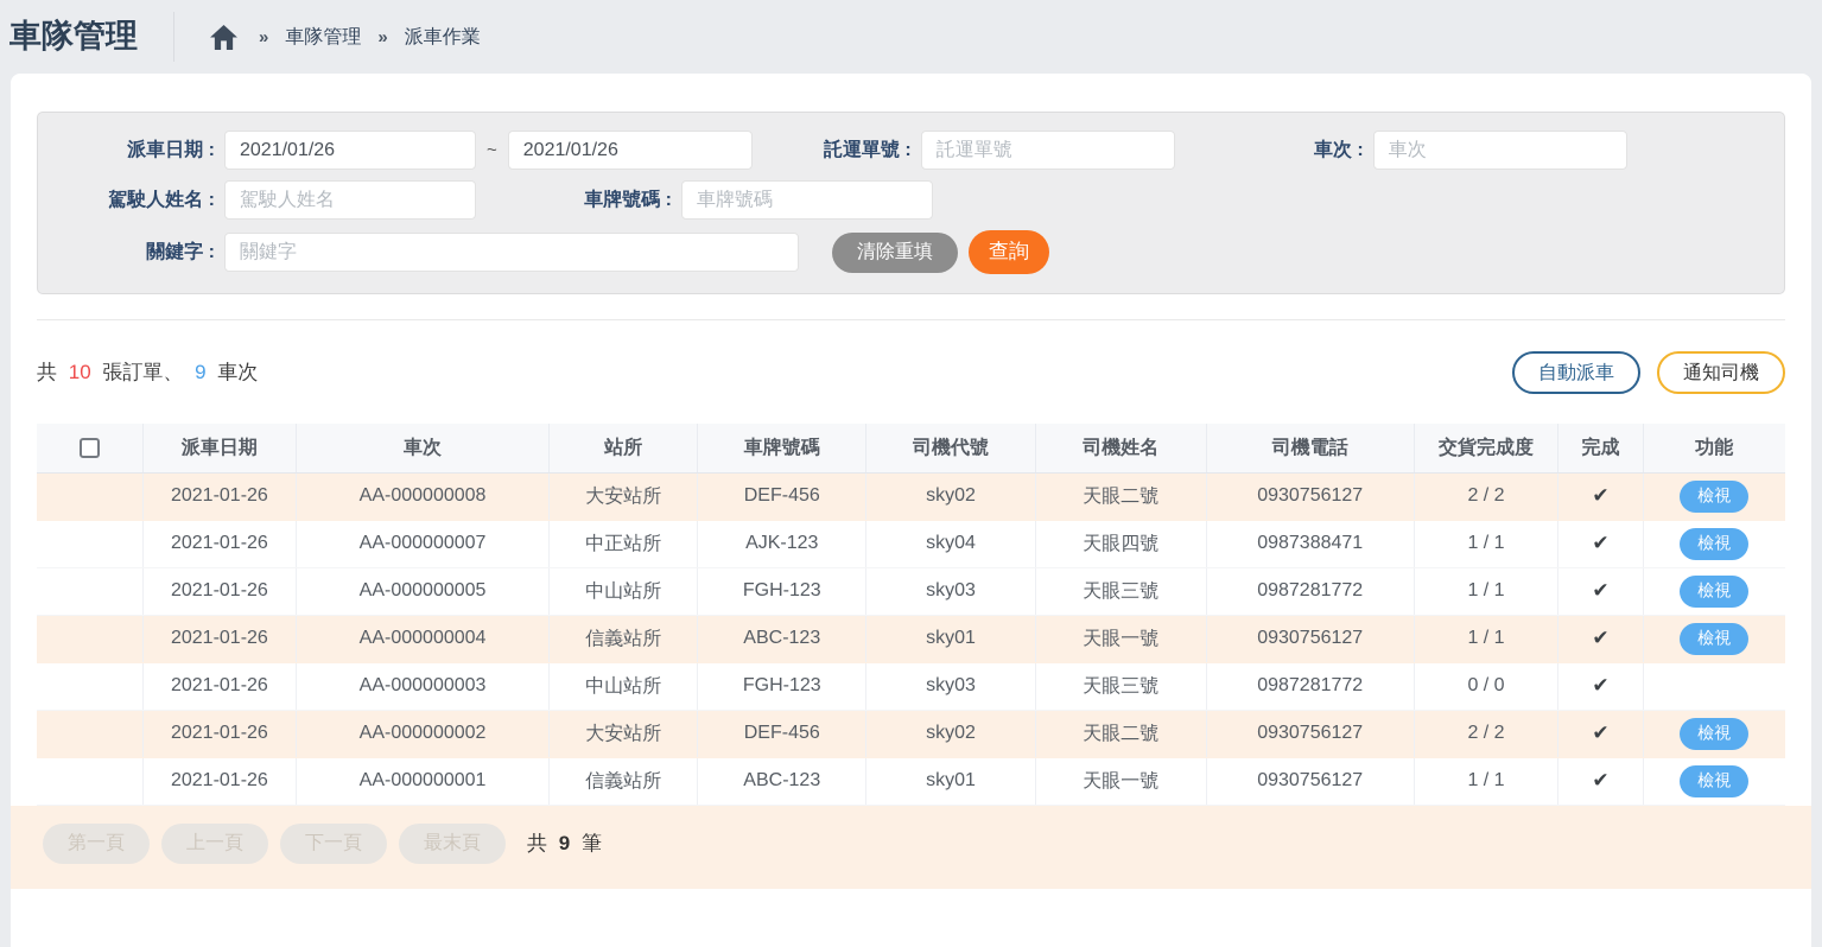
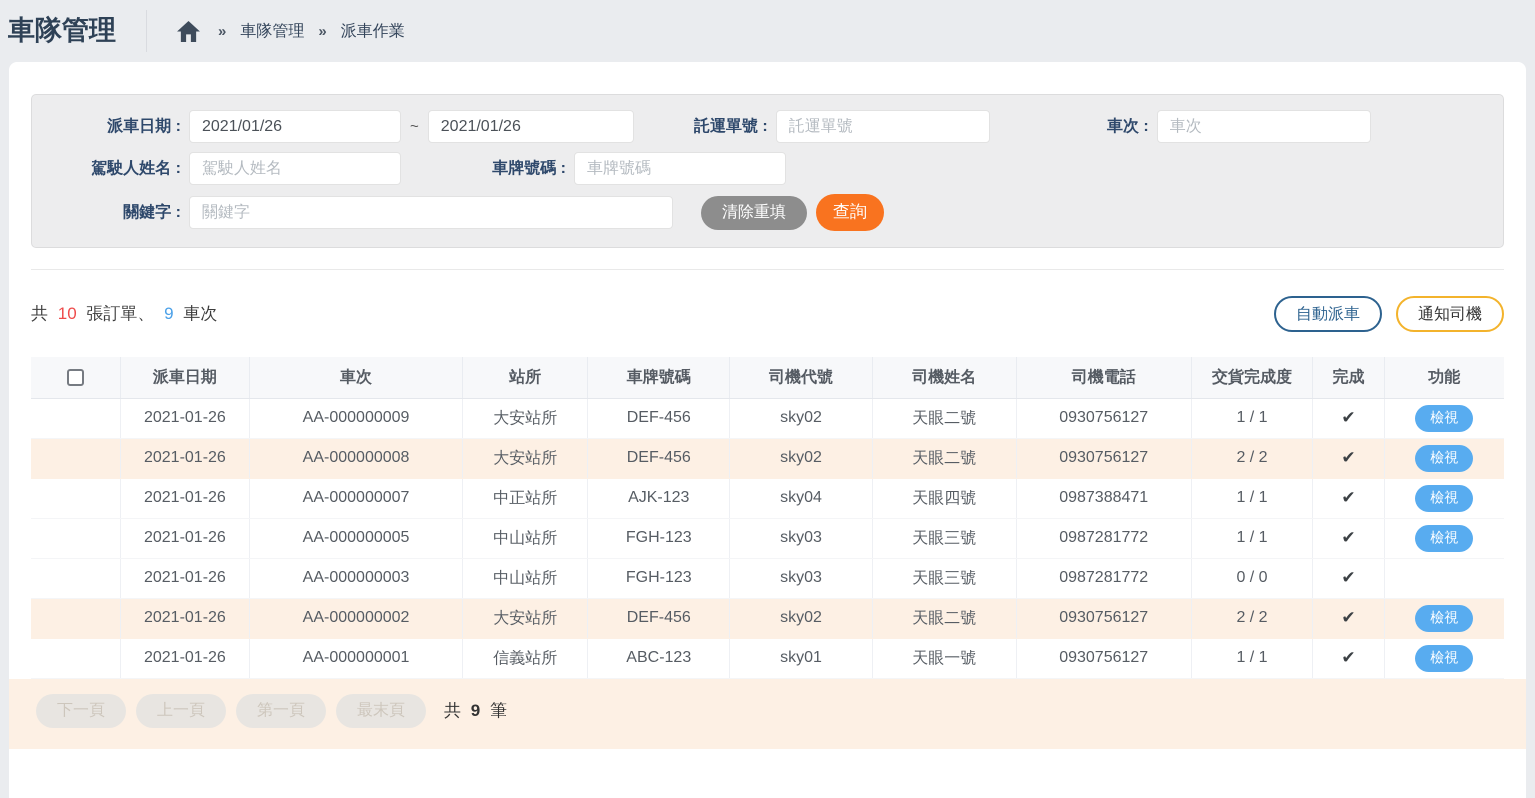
  車隊管理
  »
  車隊管理
  »
  派車作業
  派車日期 :
  2021/01/26
  ~
  2021/01/26
  託運單號 :
  託運單號
  車次 :
  車次
  駕駛人姓名 :
  駕駛人姓名
  車牌號碼 :
  車牌號碼
  關鍵字 :
  關鍵字
  清除重填
  查詢
  共 10 張訂單、 9 車次
  自動派車
  通知司機
  	派車日期	車次	站所	車牌號碼	司機代號	司機姓名	司機電話	交貨完成度	完成	功能
+ 	2021-01-26	AA-000000009	大安站所	DEF-456	sky02	天眼二號	0930756127	1 / 1	✔	檢視
  	2021-01-26	AA-000000008	大安站所	DEF-456	sky02	天眼二號	0930756127	2 / 2	✔	檢視
  	2021-01-26	AA-000000007	中正站所	AJK-123	sky04	天眼四號	0987388471	1 / 1	✔	檢視
  	2021-01-26	AA-000000005	中山站所	FGH-123	sky03	天眼三號	0987281772	1 / 1	✔	檢視
- 	2021-01-26	AA-000000004	信義站所	ABC-123	sky01	天眼一號	0930756127	1 / 1	✔	檢視
  	2021-01-26	AA-000000003	中山站所	FGH-123	sky03	天眼三號	0987281772	0 / 0	✔
  	2021-01-26	AA-000000002	大安站所	DEF-456	sky02	天眼二號	0930756127	2 / 2	✔	檢視
  	2021-01-26	AA-000000001	信義站所	ABC-123	sky01	天眼一號	0930756127	1 / 1	✔	檢視
- 第一頁
+ 下一頁
  上一頁
- 下一頁
+ 第一頁
  最末頁
  共 9 筆
